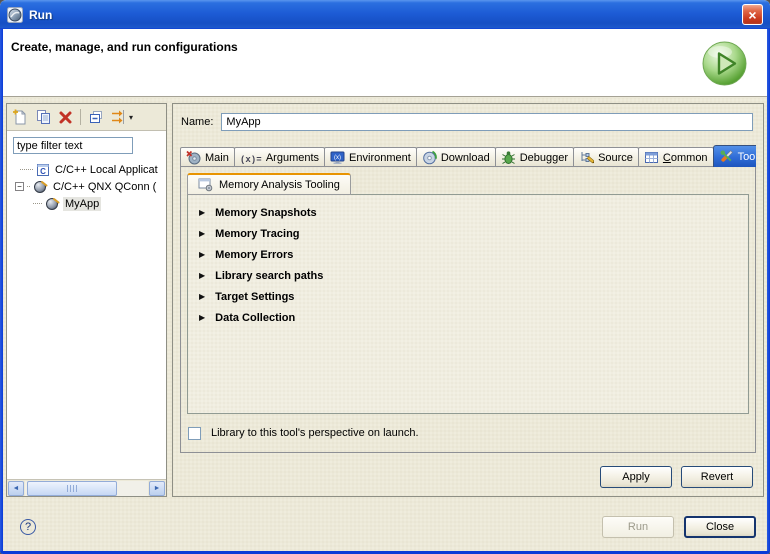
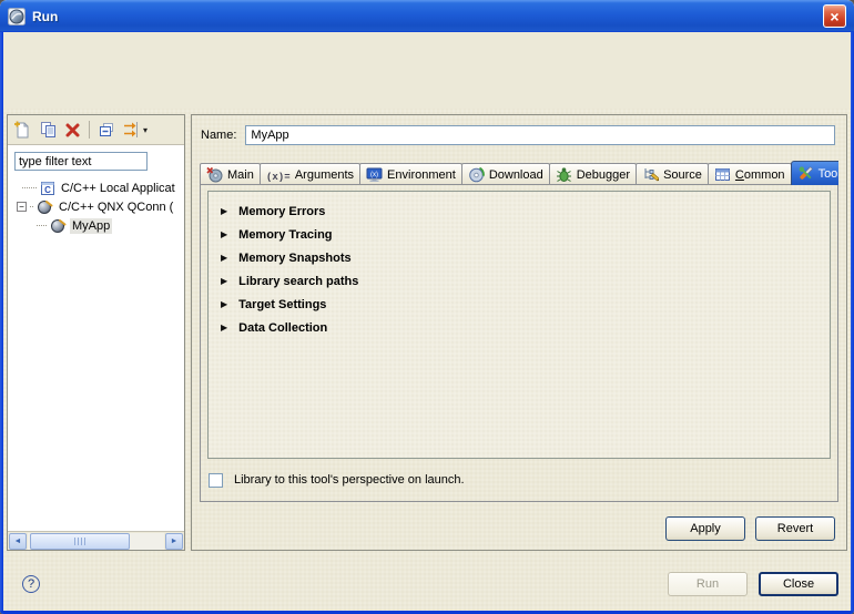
  Run
  ×
- Create, manage, and run configurations
  ▾
  type filter text
  C
  C/C++ Local Applicat
  −
  C/C++ QNX QConn (
  MyApp
  Name:
  MyApp
  Main
  (x)=
  Arguments
  Environment
  Download
  Debugger
  Source
  Common
- Memory Analysis Tooling
  ▶
- Memory Snapshots
+ Memory Errors
  ▶
  Memory Tracing
  ▶
- Memory Errors
+ Memory Snapshots
  ▶
  Library search paths
  ▶
  Target Settings
  ▶
  Data Collection
  Library to this tool's perspective on launch.
  Apply
  Revert
  ?
  Run
  Close
